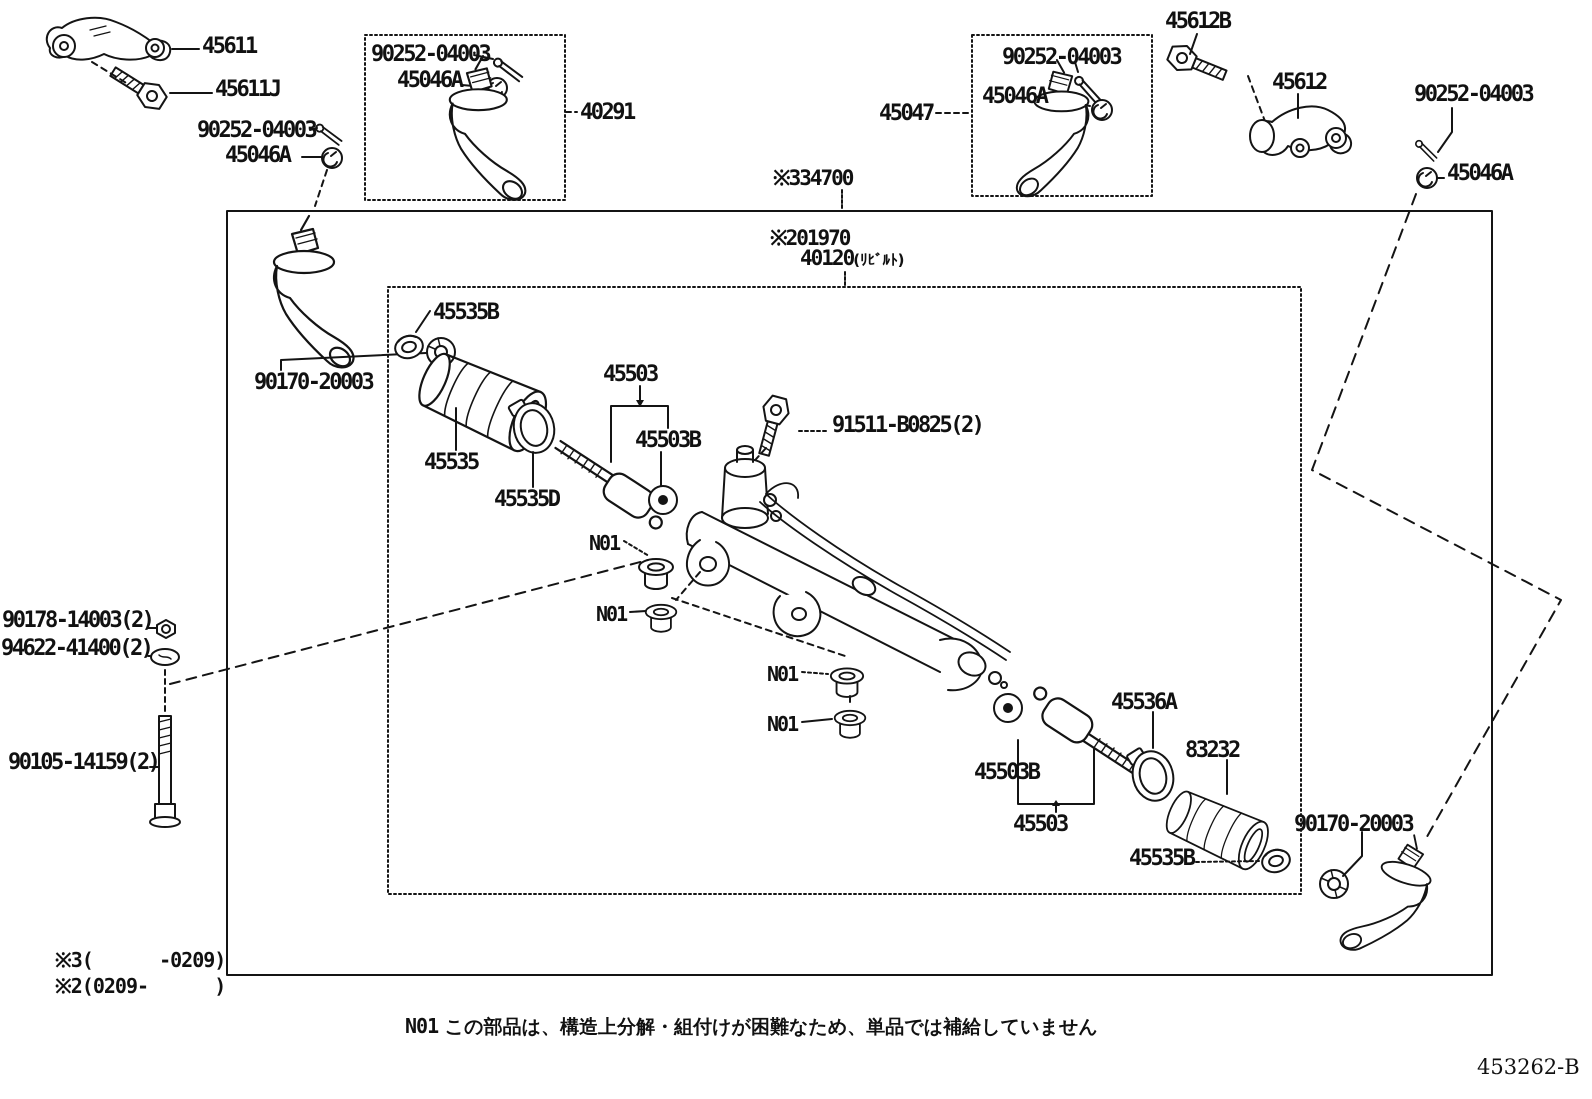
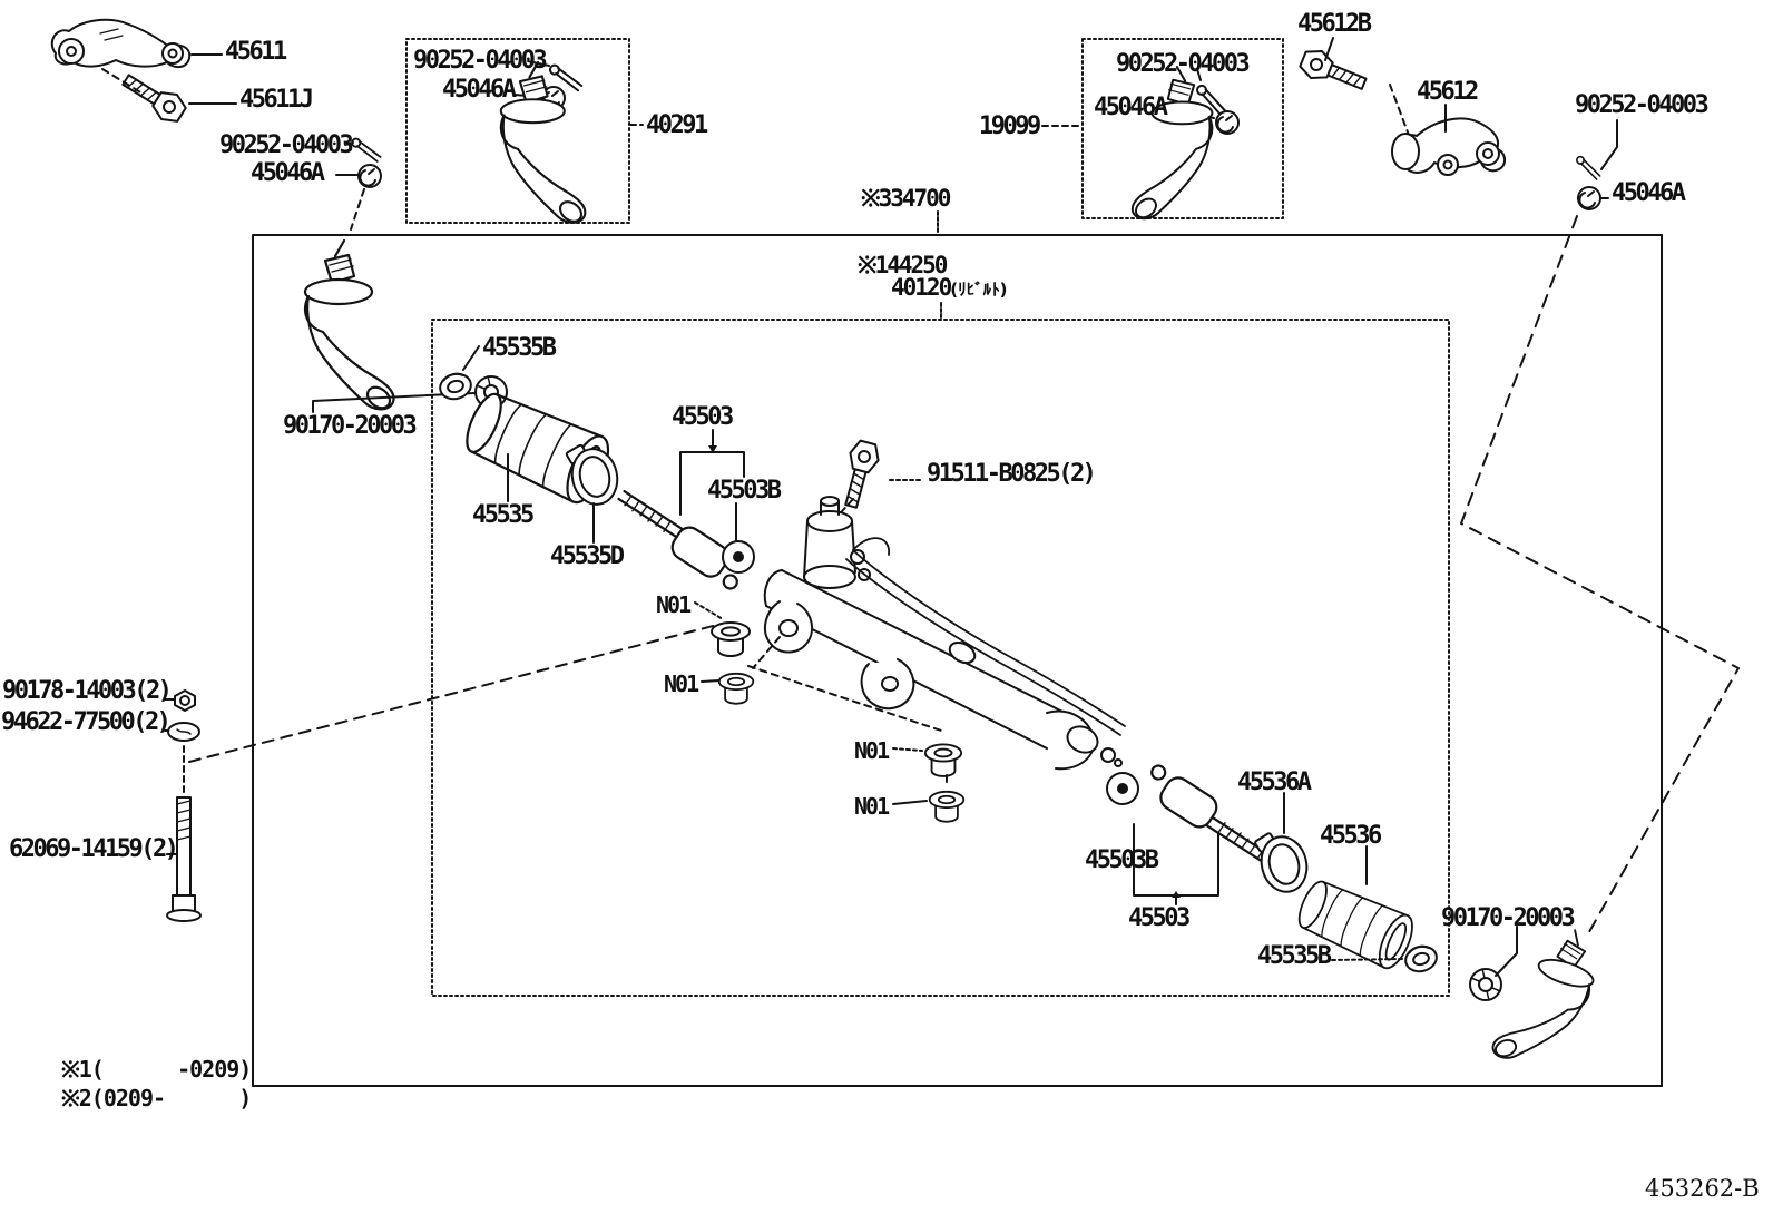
  45611
  45611J
  90252-04003
  45046A
  90252-04003
  45046A
  40291
- 45047
+ 19099
  90252-04003
  45046A
  45612B
  45612
  90252-04003
  45046A
  ※334700
- ※201970
+ ※144250
  40120(ﾘﾋﾞﾙﾄ)
  90170-20003
  45535B
  45503
  45503B
  91511-B0825(2)
  45535
  45535D
  N01
  N01
  N01
  N01
  90178-14003(2)
- 94622-41400(2)
+ 94622-77500(2)
- 90105-14159(2)
+ 62069-14159(2)
  45536A
- 83232
+ 45536
  45503B
  45503
  45535B
  90170-20003
- ※3( -0209)
+ ※1( -0209)
  ※2(0209- )
- N01 この部品は、構造上分解・組付けが困難なため、単品では補給していません
  453262-B
